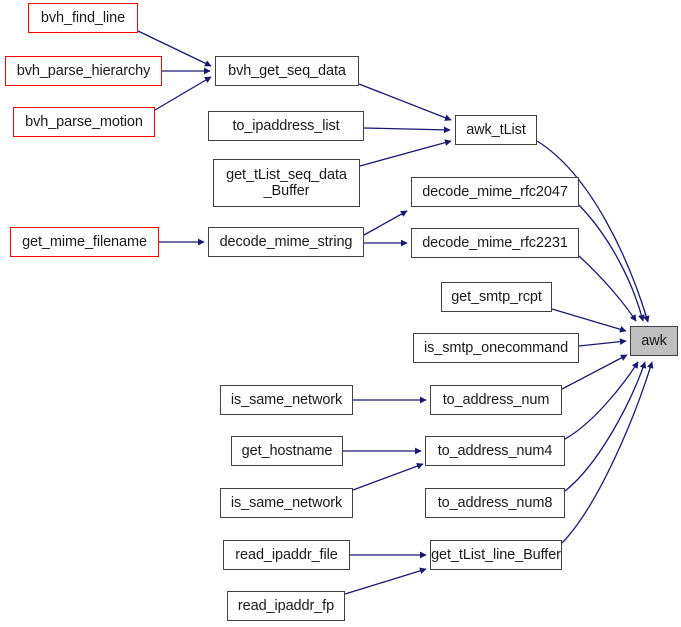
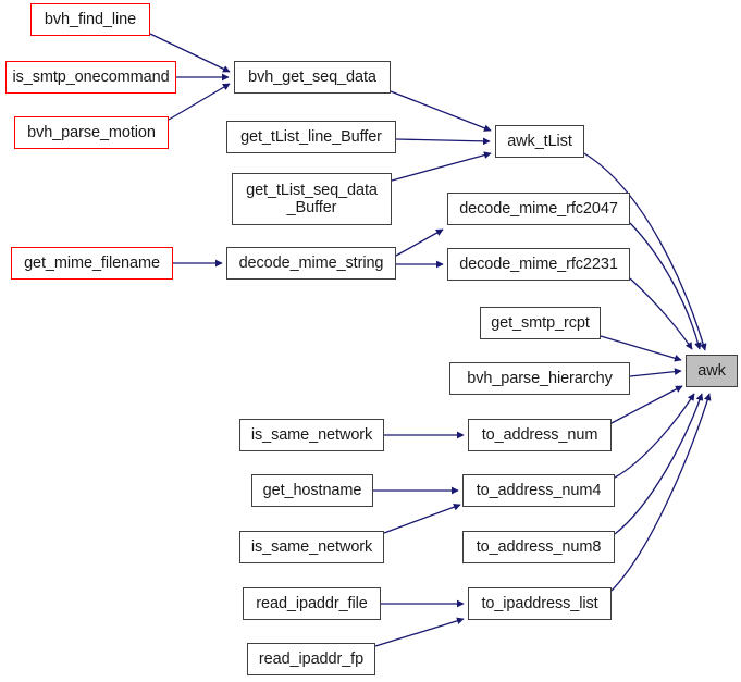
  bvh_find_line
- bvh_parse_hierarchy
+ is_smtp_onecommand
  bvh_parse_motion
  get_mime_filename
  bvh_get_seq_data
- to_ipaddress_list
+ get_tList_line_Buffer
  get_tList_seq_data
  _Buffer
  decode_mime_string
  is_same_network
  get_hostname
  is_same_network
  read_ipaddr_file
  read_ipaddr_fp
  awk_tList
  decode_mime_rfc2047
  decode_mime_rfc2231
  get_smtp_rcpt
- is_smtp_onecommand
+ bvh_parse_hierarchy
  to_address_num
  to_address_num4
  to_address_num8
- get_tList_line_Buffer
+ to_ipaddress_list
  awk
